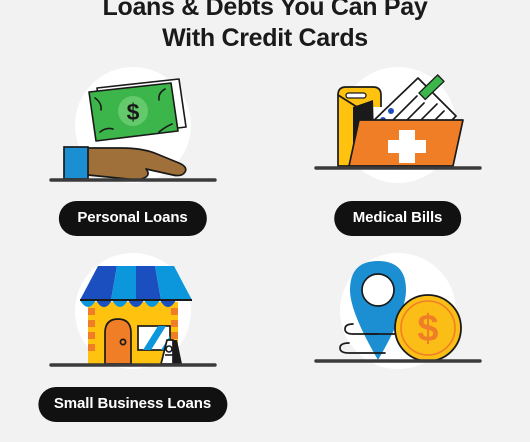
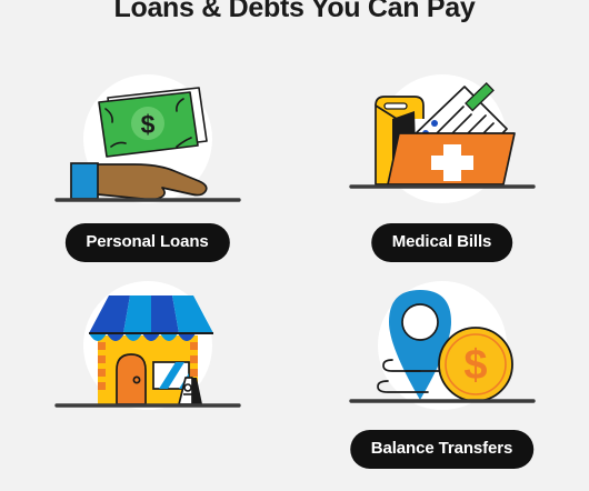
  Loans & Debts You Can Pay
- With Credit Cards
  $
  Personal Loans
  Medical Bills
- Small Business Loans
  $
+ Balance Transfers
